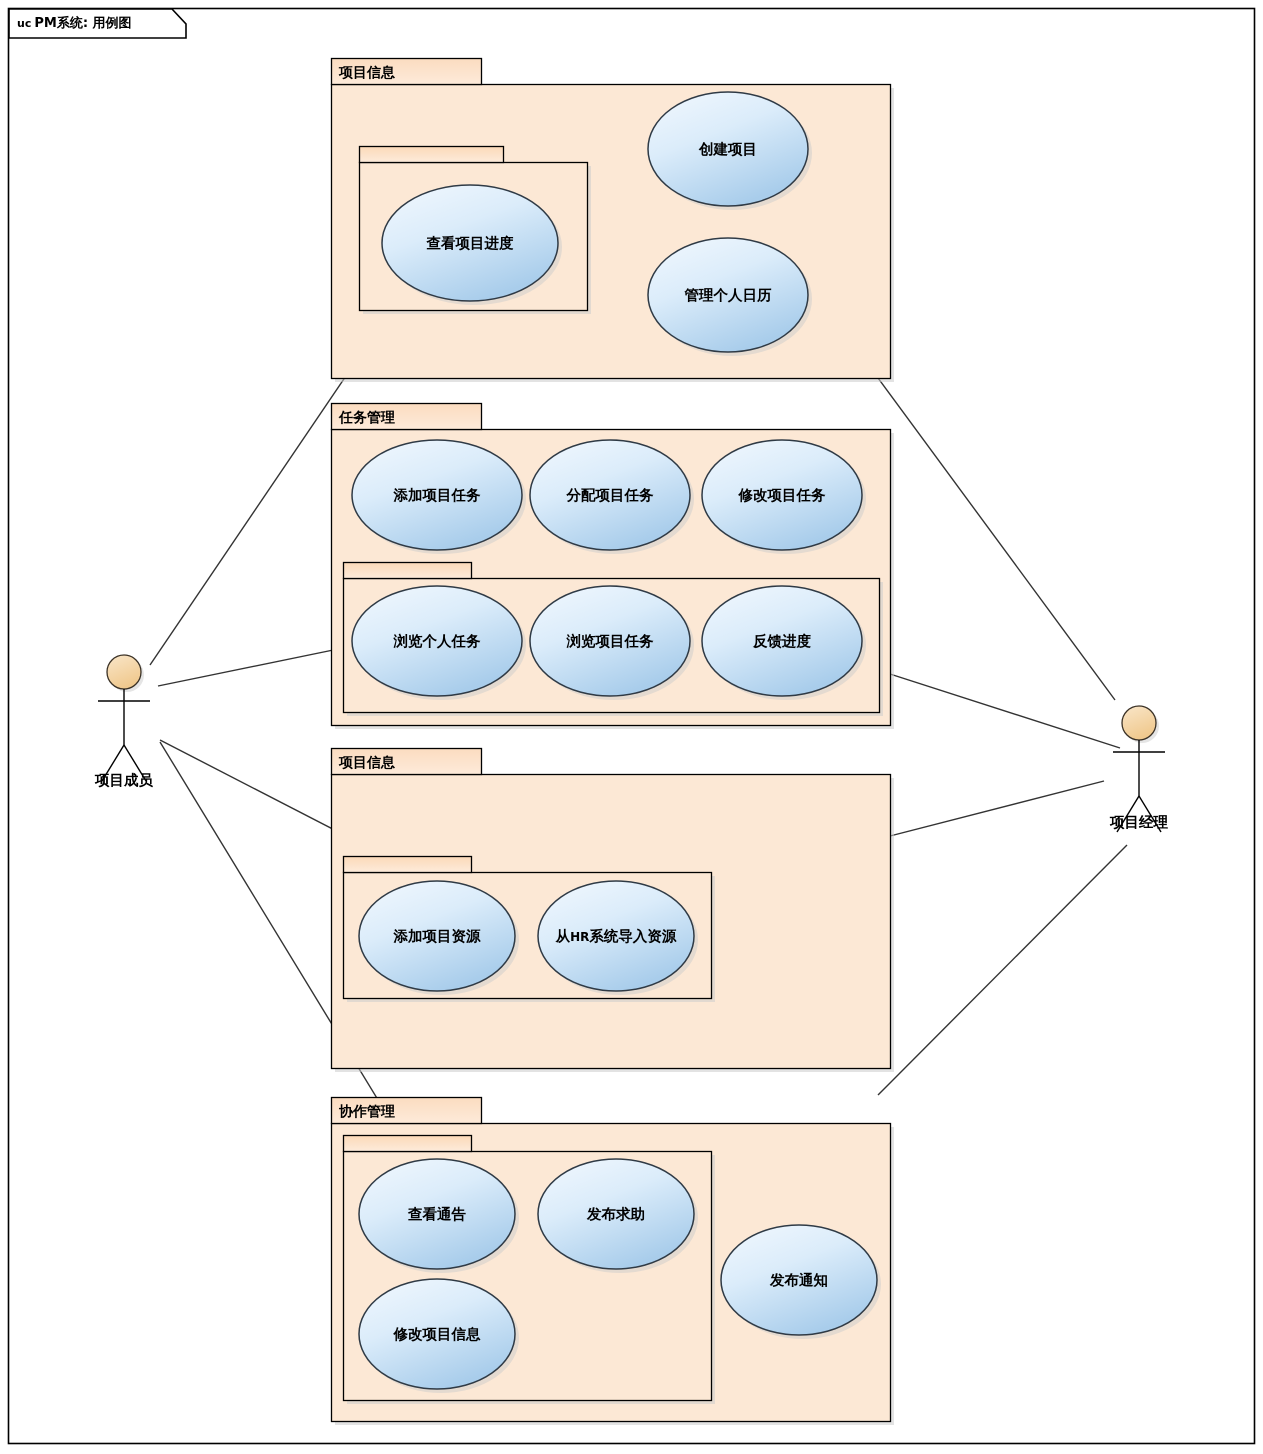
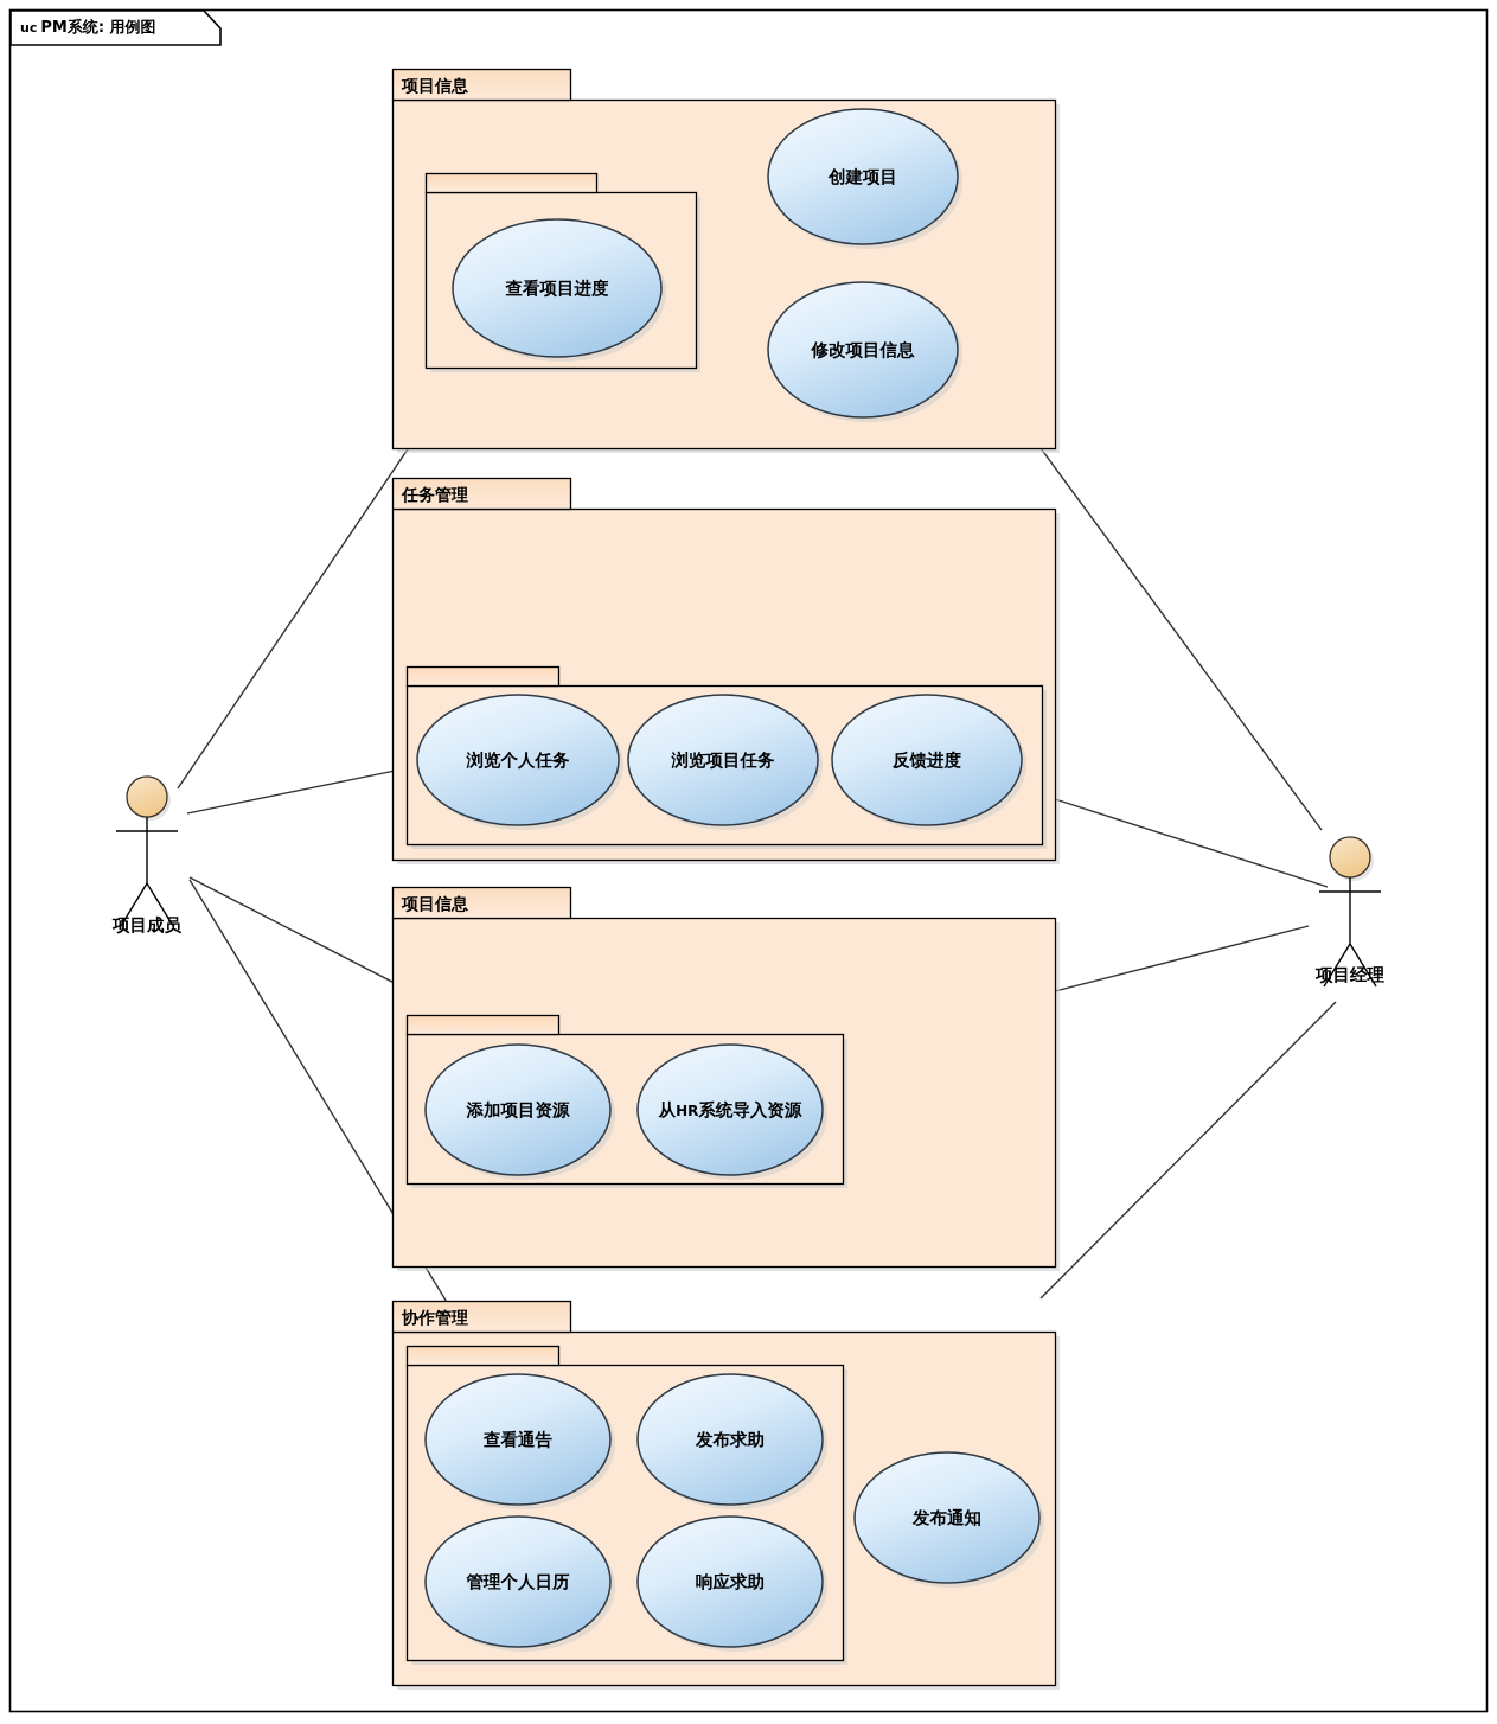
  uc PM系统: 用例图
  项目信息
  查看项目进度
  创建项目
- 管理个人日历
+ 修改项目信息
  任务管理
- 添加项目任务
- 分配项目任务
- 修改项目任务
  浏览个人任务
  浏览项目任务
  反馈进度
  项目信息
  添加项目资源
  从HR系统导入资源
  协作管理
  查看通告
  发布求助
- 修改项目信息
+ 管理个人日历
+ 响应求助
  发布通知
  项目成员
  项目经理
